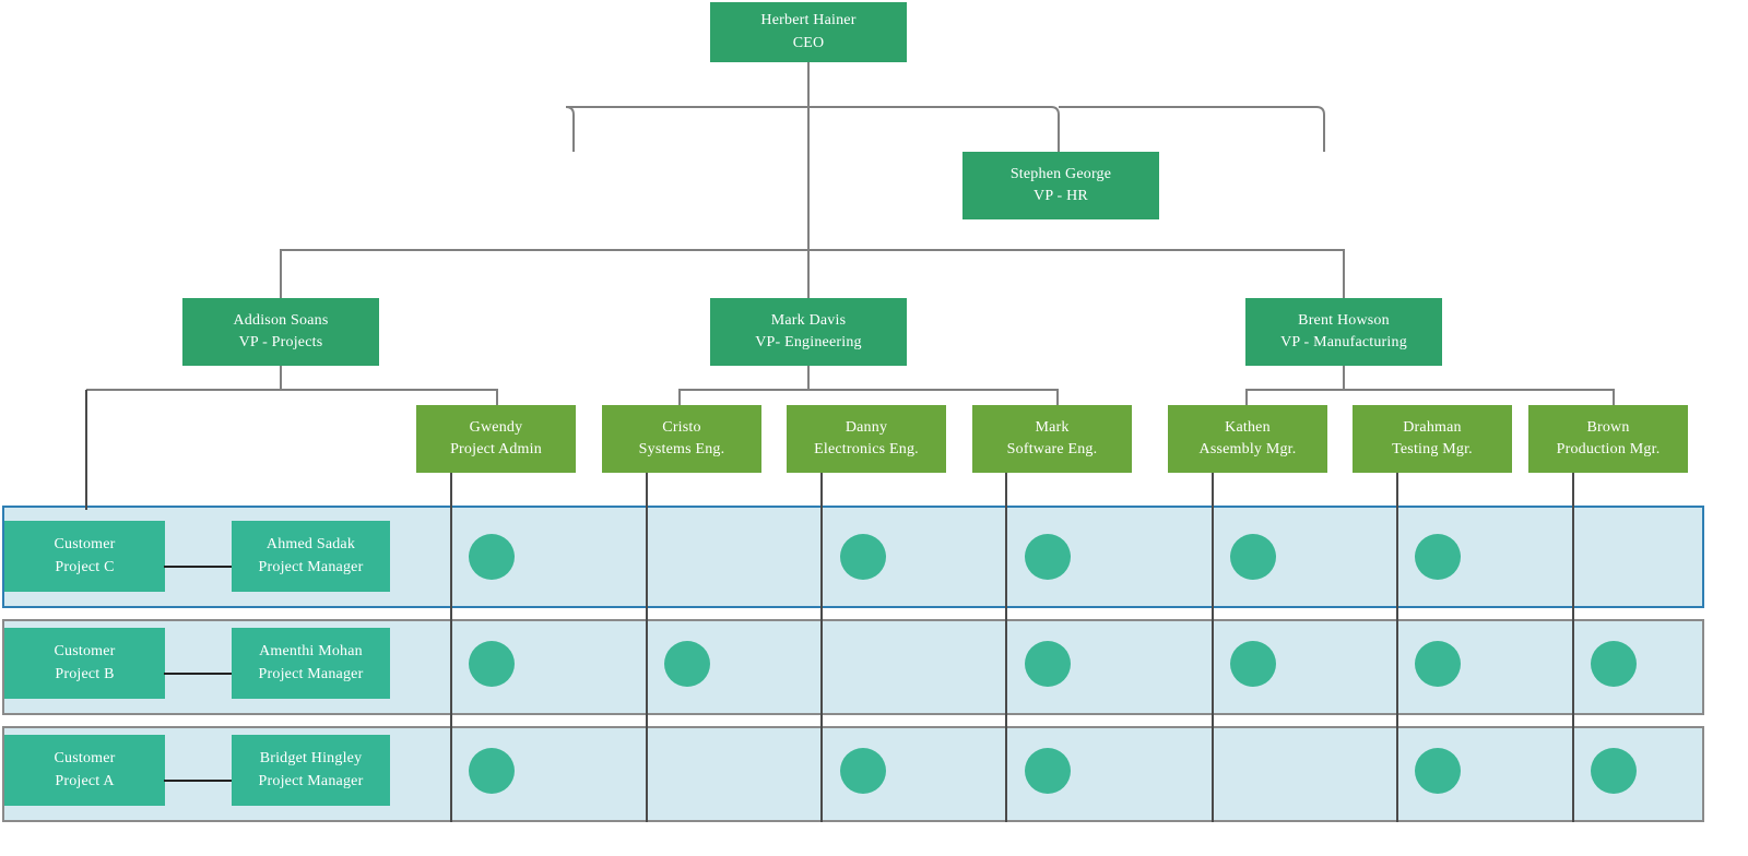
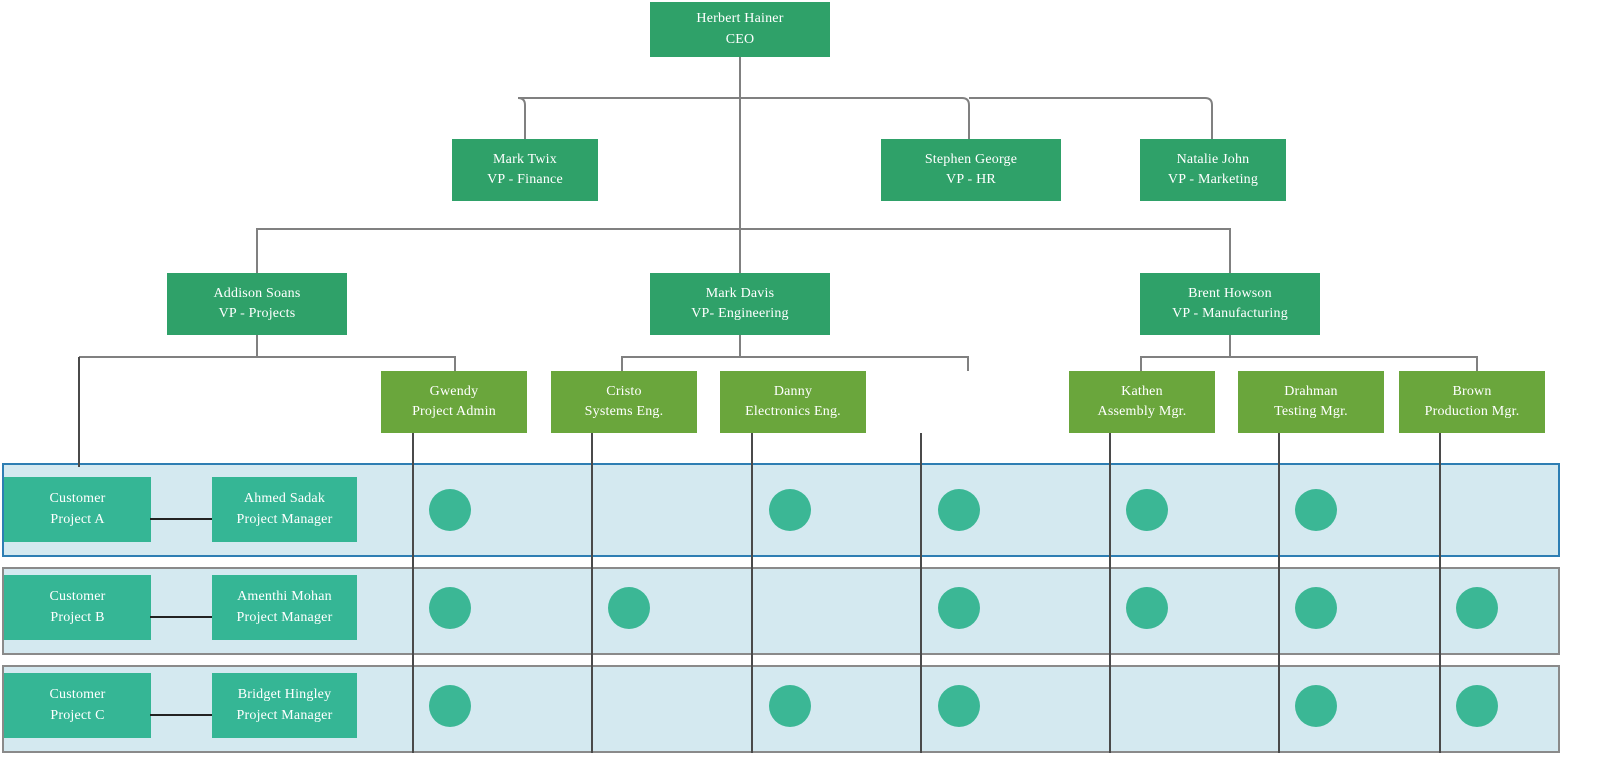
  Herbert Hainer
  CEO
+ Mark Twix
+ VP - Finance
  Stephen George
  VP - HR
+ Natalie John
+ VP - Marketing
  Addison Soans
  VP - Projects
  Mark Davis
  VP- Engineering
  Brent Howson
  VP - Manufacturing
  Gwendy
  Project Admin
  Cristo
  Systems Eng.
  Danny
  Electronics Eng.
- Mark
- Software Eng.
  Kathen
  Assembly Mgr.
  Drahman
  Testing Mgr.
  Brown
  Production Mgr.
  Customer
- Project C
+ Project A
  Ahmed Sadak
  Project Manager
  Customer
  Project B
  Amenthi Mohan
  Project Manager
  Customer
- Project A
+ Project C
  Bridget Hingley
  Project Manager
